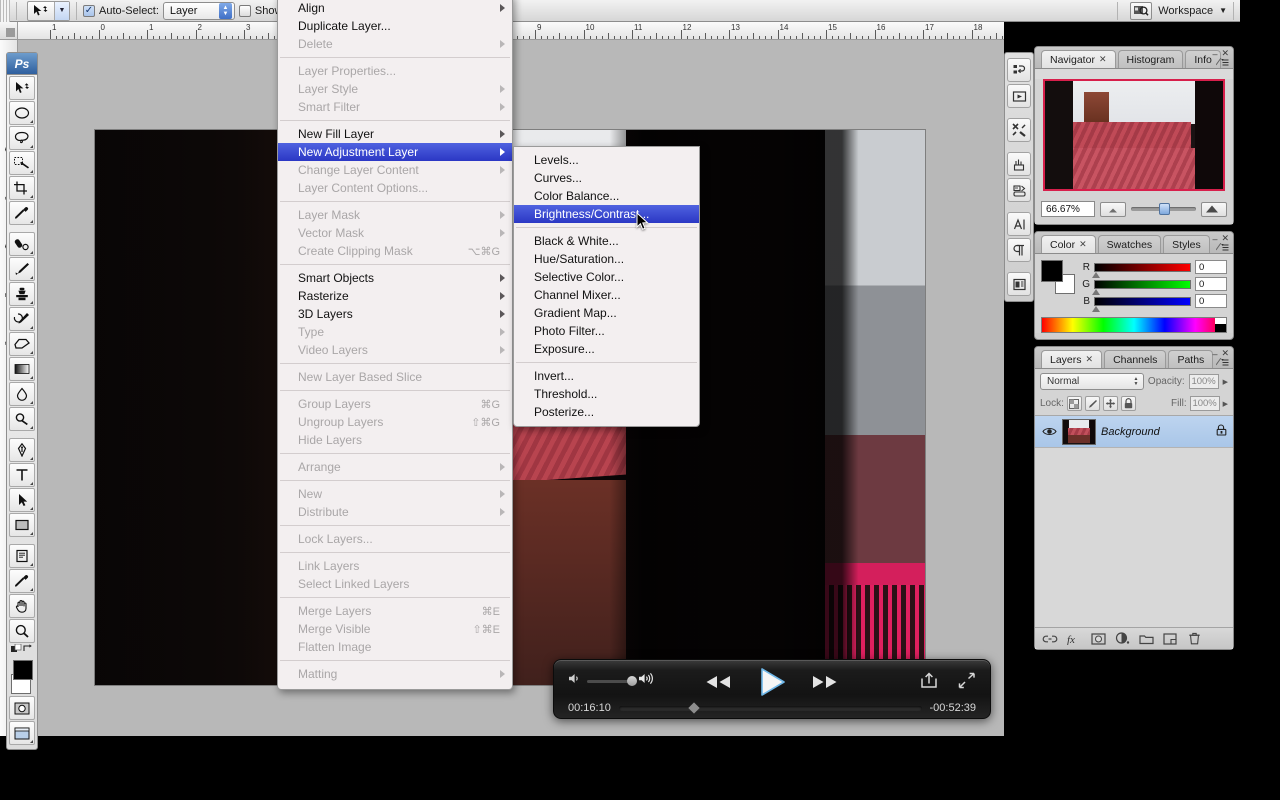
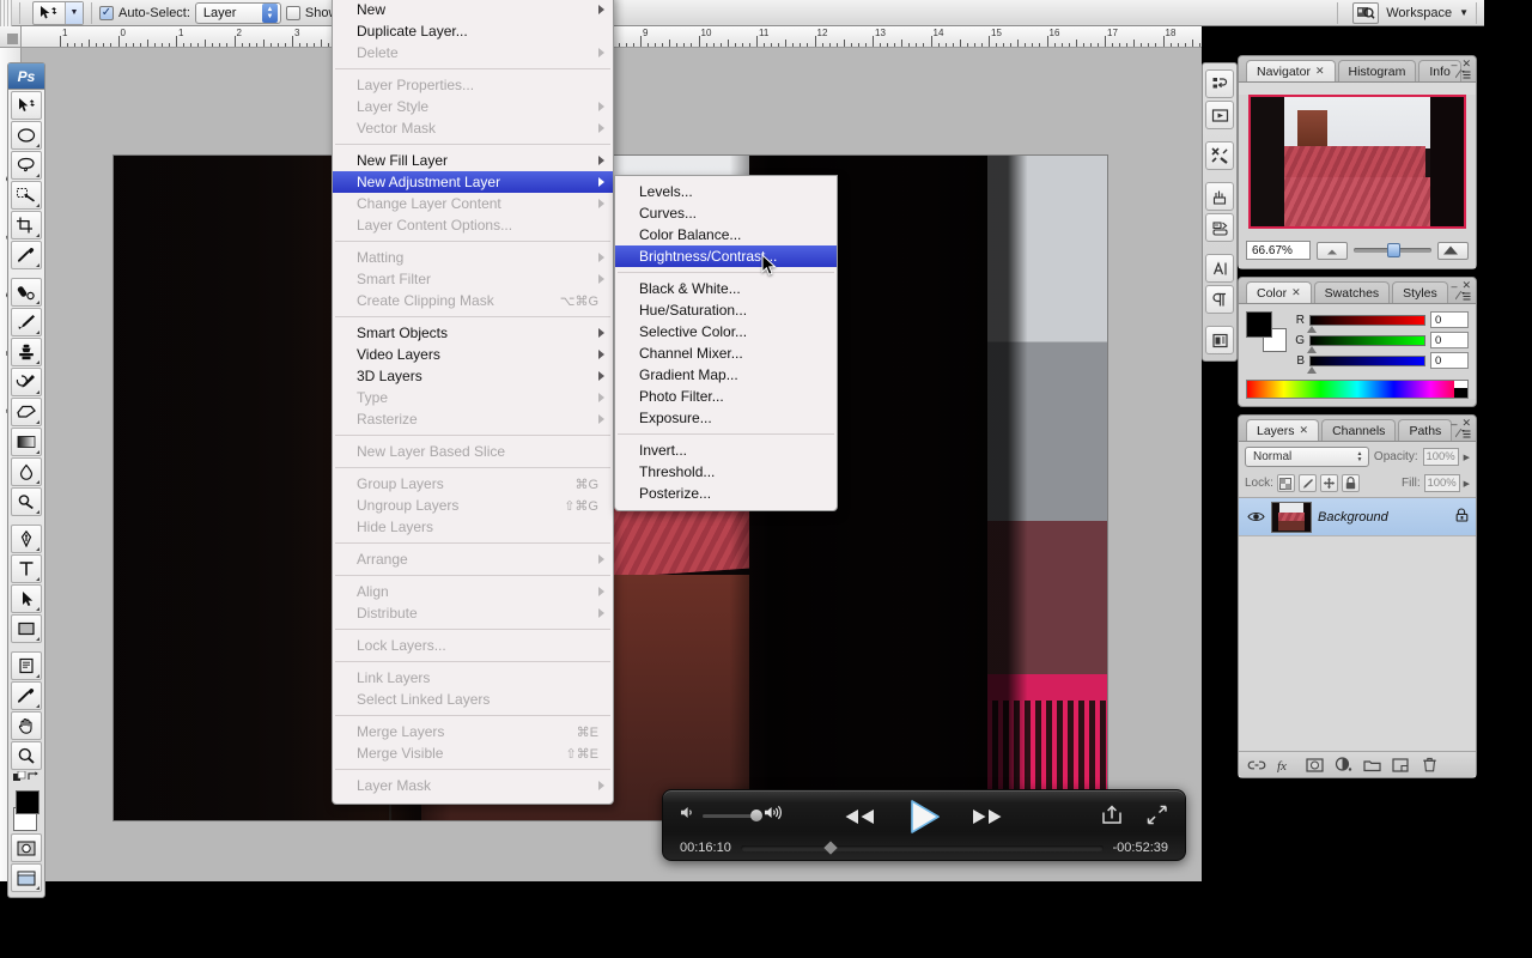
  ✓
  Auto-Select:
  Layer
  Workspace
  ▼
  1
  0
  1
  2
  3
  9
  10
  11
  12
  13
  14
  15
  16
  17
  18
  Ps
  Navigator
  ✕
  Histogram
  Info
  –
  ✕
  66.67%
  Color
  ✕
  Swatches
  Styles
  –
  ✕
  R
  0
  G
  0
  B
  0
  Layers
  ✕
  Channels
  Paths
  –
  ✕
  Normal
  Opacity:
  100%
  Lock:
  Fill:
  100%
  Background
  fx
- Align
+ New
  Duplicate Layer...
  Delete
  Layer Properties...
  Layer Style
- Smart Filter
+ Vector Mask
  New Fill Layer
  New Adjustment Layer
  Change Layer Content
  Layer Content Options...
- Layer Mask
+ Matting
- Vector Mask
+ Smart Filter
  Create Clipping Mask
  ⌥⌘G
  Smart Objects
- Rasterize
+ Video Layers
  3D Layers
  Type
- Video Layers
+ Rasterize
  New Layer Based Slice
  Group Layers
  ⌘G
  Ungroup Layers
  ⇧⌘G
  Hide Layers
  Arrange
- New
+ Align
  Distribute
  Lock Layers...
  Link Layers
  Select Linked Layers
  Merge Layers
  ⌘E
  Merge Visible
  ⇧⌘E
- Flatten Image
- Matting
+ Layer Mask
  Levels...
  Curves...
  Color Balance...
  Brightness/Contras...
  Black & White...
  Hue/Saturation...
  Selective Color...
  Channel Mixer...
  Gradient Map...
  Photo Filter...
  Exposure...
  Invert...
  Threshold...
  Posterize...
  00:16:10
  -00:52:39
